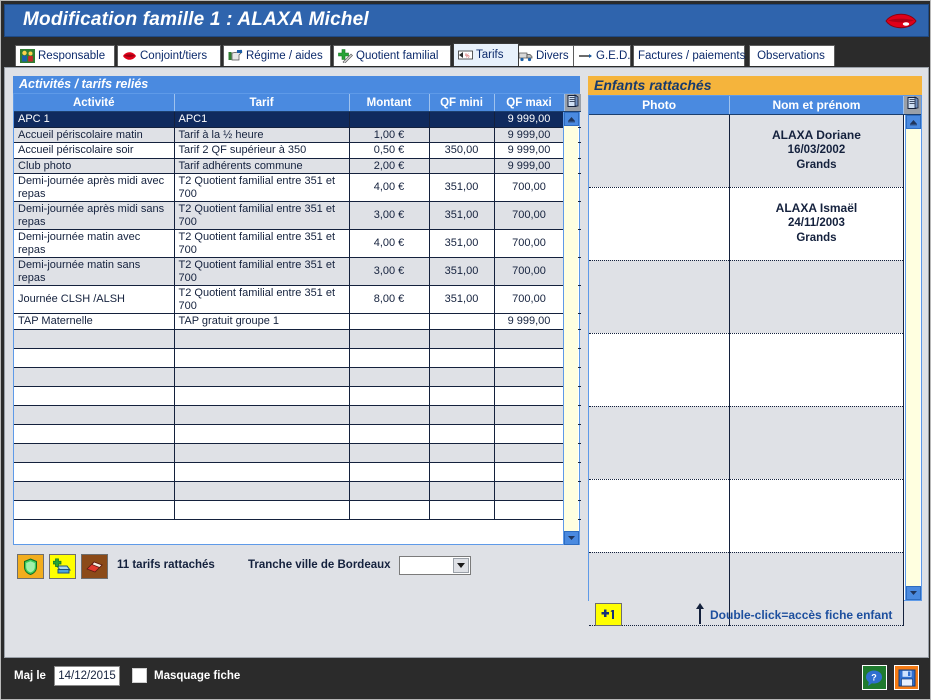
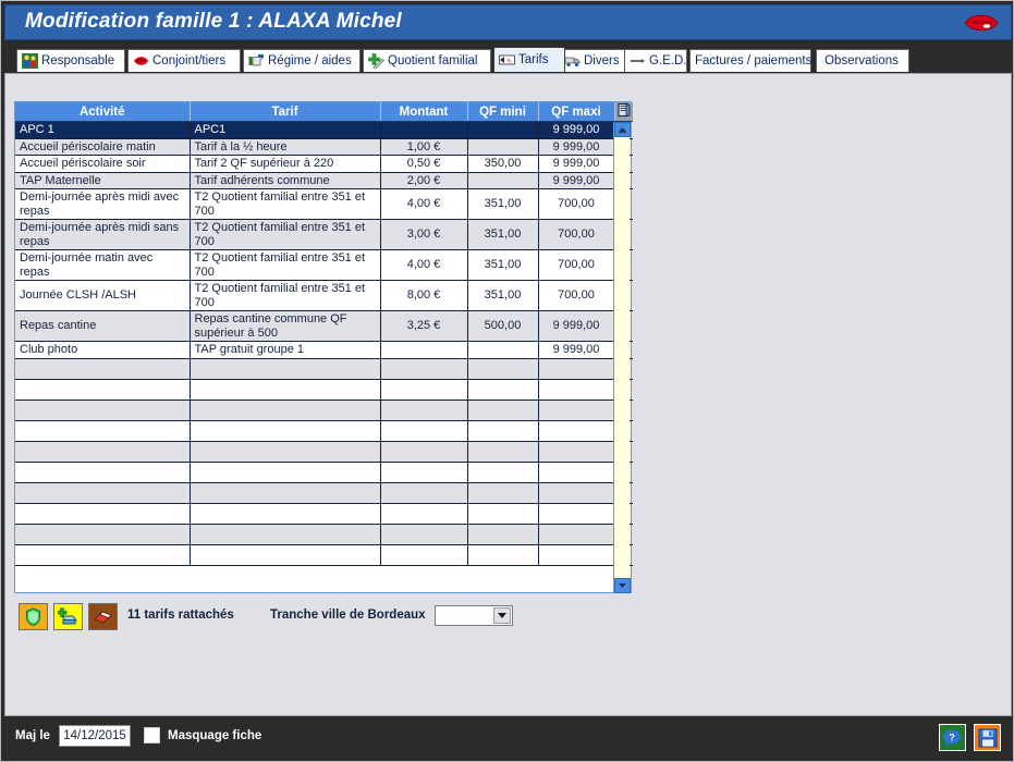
  Modification famille 1 : ALAXA Michel
  Responsable
  Conjoint/tiers
  Régime / aides
  Quotient familial
  Tarifs
  Divers
  G.E.D.
  Factures / paiements
  Observations
- Activités / tarifs reliés
  Activité	Tarif	Montant	QF mini	QF maxi
  APC 1	APC1			9 999,00
  Accueil périscolaire matin	Tarif à la ½ heure	1,00 €		9 999,00
- Accueil périscolaire soir	Tarif 2 QF supérieur à 350	0,50 €	350,00	9 999,00
+ Accueil périscolaire soir	Tarif 2 QF supérieur à 220	0,50 €	350,00	9 999,00
- Club photo	Tarif adhérents commune	2,00 €		9 999,00
+ TAP Maternelle	Tarif adhérents commune	2,00 €		9 999,00
  Demi-journée après midi avec repas	T2 Quotient familial entre 351 et 700	4,00 €	351,00	700,00
  Demi-journée après midi sans repas	T2 Quotient familial entre 351 et 700	3,00 €	351,00	700,00
  Demi-journée matin avec repas	T2 Quotient familial entre 351 et 700	4,00 €	351,00	700,00
- Demi-journée matin sans repas	T2 Quotient familial entre 351 et 700	3,00 €	351,00	700,00
  Journée CLSH /ALSH	T2 Quotient familial entre 351 et 700	8,00 €	351,00	700,00
+ Repas cantine	Repas cantine commune QF supérieur à 500	3,25 €	500,00	9 999,00
- TAP Maternelle	TAP gratuit groupe 1			9 999,00
+ Club photo	TAP gratuit groupe 1			9 999,00
  11 tarifs rattachés
  Tranche ville de Bordeaux
- Enfants rattachés
- Photo	Nom et prénom
- 	ALAXA Doriane16/03/2002Grands
- 	ALAXA Ismaël24/11/2003Grands
- Double-click=accès fiche enfant
  Maj le
  14/12/2015
  Masquage fiche
  ?
